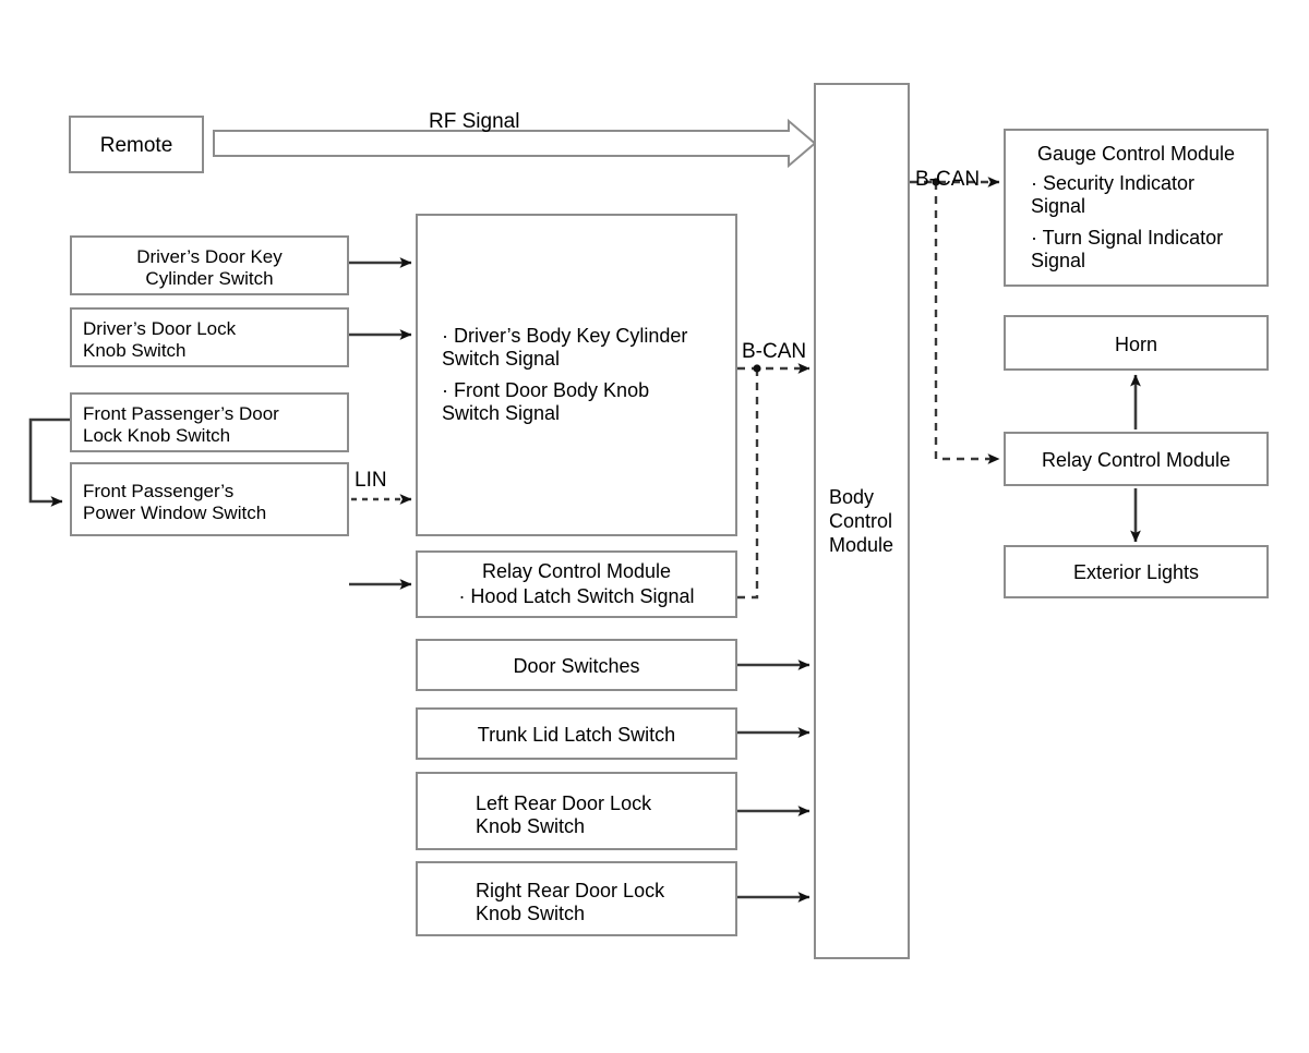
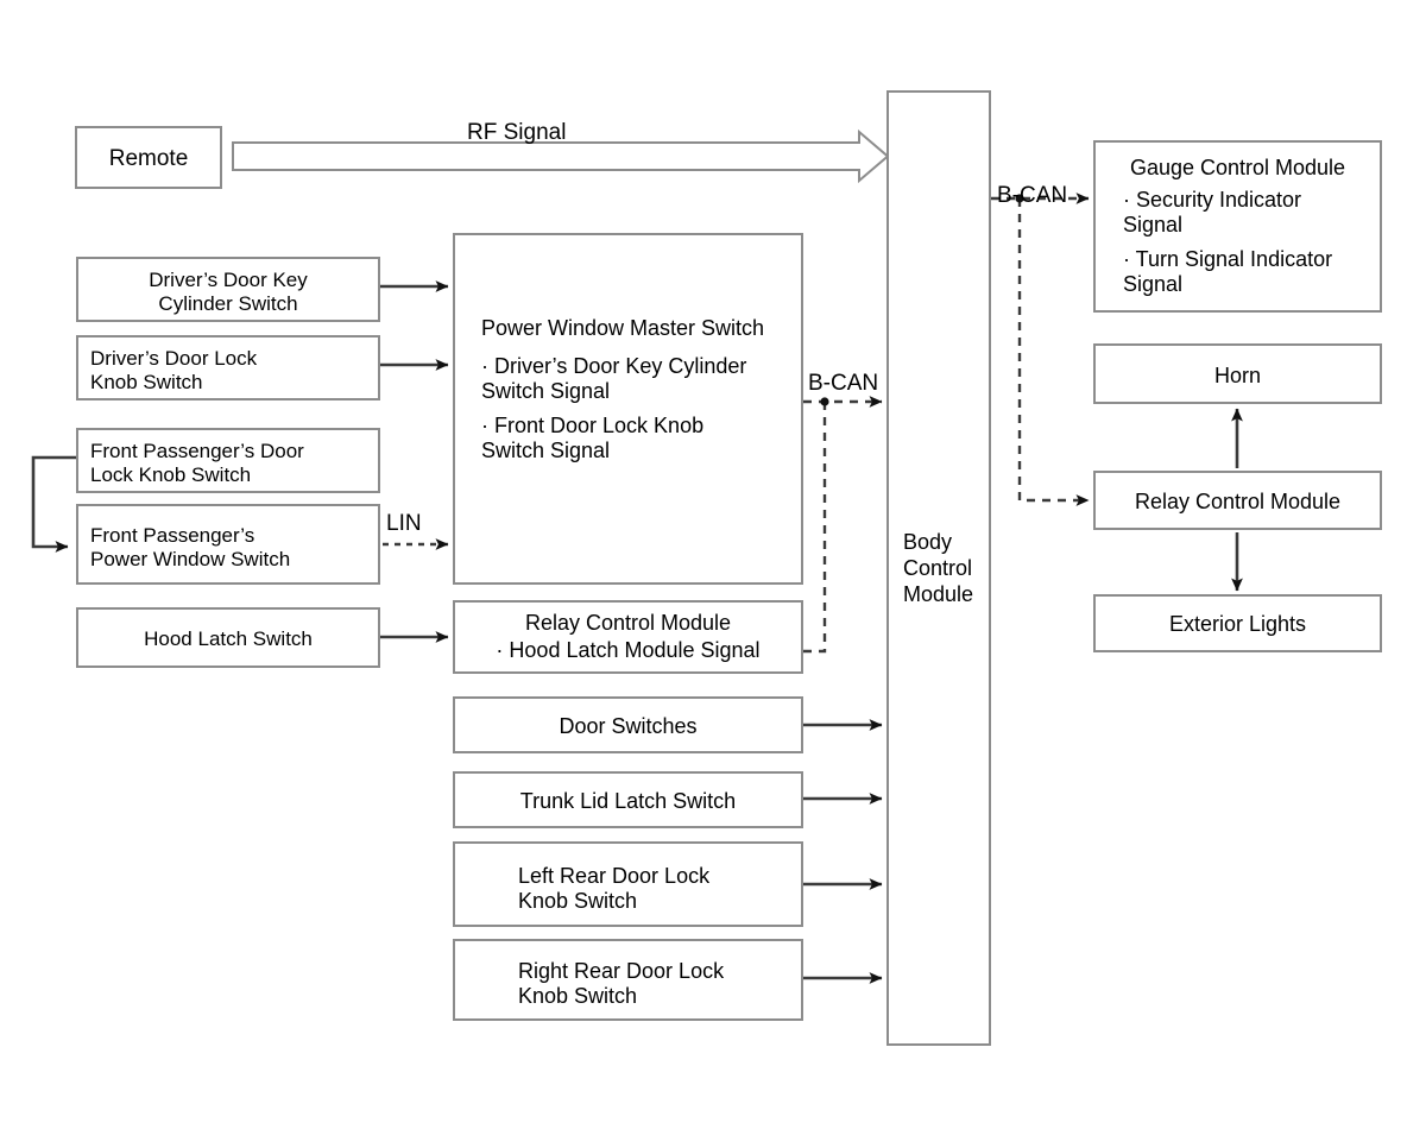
  RF Signal
  LIN
  B-CAN
  B-CAN
  Remote
  Driver’s Door Key
  Cylinder Switch
  Driver’s Door Lock
  Knob Switch
  Front Passenger’s Door
  Lock Knob Switch
  Front Passenger’s
  Power Window Switch
+ Hood Latch Switch
+ Power Window Master Switch
- · Driver’s Body Key Cylinder
+ · Driver’s Door Key Cylinder
  Switch Signal
- · Front Door Body Knob
+ · Front Door Lock Knob
  Switch Signal
  Relay Control Module
- · Hood Latch Switch Signal
+ · Hood Latch Module Signal
  Door Switches
  Trunk Lid Latch Switch
  Left Rear Door Lock
  Knob Switch
  Right Rear Door Lock
  Knob Switch
  Body
  Control
  Module
  Gauge Control Module
  · Security Indicator
  Signal
  · Turn Signal Indicator
  Signal
  Horn
  Relay Control Module
  Exterior Lights
